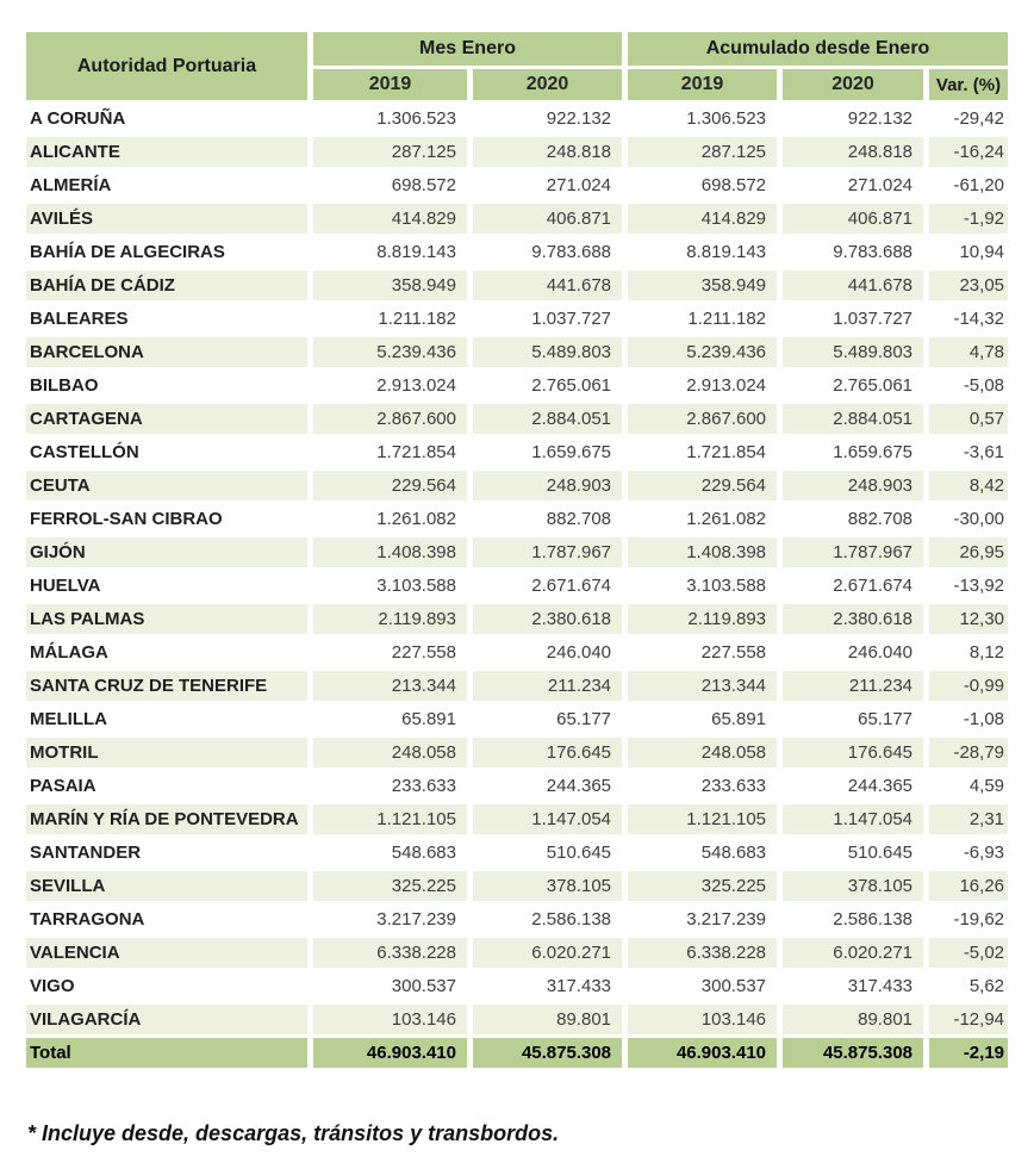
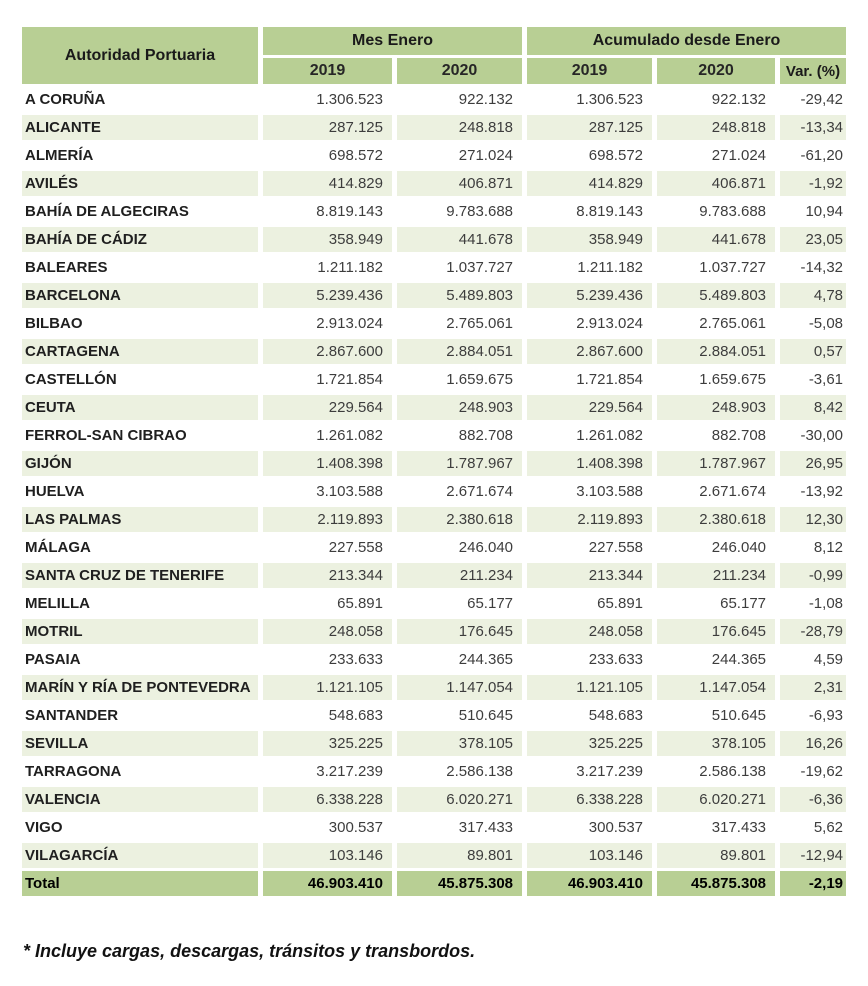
  Autoridad Portuaria	Mes Enero	Acumulado desde Enero
  2019	2020	2019	2020	Var. (%)
  A CORUÑA	1.306.523	922.132	1.306.523	922.132	-29,42
- ALICANTE	287.125	248.818	287.125	248.818	-16,24
+ ALICANTE	287.125	248.818	287.125	248.818	-13,34
  ALMERÍA	698.572	271.024	698.572	271.024	-61,20
  AVILÉS	414.829	406.871	414.829	406.871	-1,92
  BAHÍA DE ALGECIRAS	8.819.143	9.783.688	8.819.143	9.783.688	10,94
  BAHÍA DE CÁDIZ	358.949	441.678	358.949	441.678	23,05
  BALEARES	1.211.182	1.037.727	1.211.182	1.037.727	-14,32
  BARCELONA	5.239.436	5.489.803	5.239.436	5.489.803	4,78
  BILBAO	2.913.024	2.765.061	2.913.024	2.765.061	-5,08
  CARTAGENA	2.867.600	2.884.051	2.867.600	2.884.051	0,57
  CASTELLÓN	1.721.854	1.659.675	1.721.854	1.659.675	-3,61
  CEUTA	229.564	248.903	229.564	248.903	8,42
  FERROL-SAN CIBRAO	1.261.082	882.708	1.261.082	882.708	-30,00
  GIJÓN	1.408.398	1.787.967	1.408.398	1.787.967	26,95
  HUELVA	3.103.588	2.671.674	3.103.588	2.671.674	-13,92
  LAS PALMAS	2.119.893	2.380.618	2.119.893	2.380.618	12,30
  MÁLAGA	227.558	246.040	227.558	246.040	8,12
  SANTA CRUZ DE TENERIFE	213.344	211.234	213.344	211.234	-0,99
  MELILLA	65.891	65.177	65.891	65.177	-1,08
  MOTRIL	248.058	176.645	248.058	176.645	-28,79
  PASAIA	233.633	244.365	233.633	244.365	4,59
  MARÍN Y RÍA DE PONTEVEDRA	1.121.105	1.147.054	1.121.105	1.147.054	2,31
  SANTANDER	548.683	510.645	548.683	510.645	-6,93
  SEVILLA	325.225	378.105	325.225	378.105	16,26
  TARRAGONA	3.217.239	2.586.138	3.217.239	2.586.138	-19,62
- VALENCIA	6.338.228	6.020.271	6.338.228	6.020.271	-5,02
+ VALENCIA	6.338.228	6.020.271	6.338.228	6.020.271	-6,36
  VIGO	300.537	317.433	300.537	317.433	5,62
  VILAGARCÍA	103.146	89.801	103.146	89.801	-12,94
  Total	46.903.410	45.875.308	46.903.410	45.875.308	-2,19
- * Incluye desde, descargas, tránsitos y transbordos.
+ * Incluye cargas, descargas, tránsitos y transbordos.
